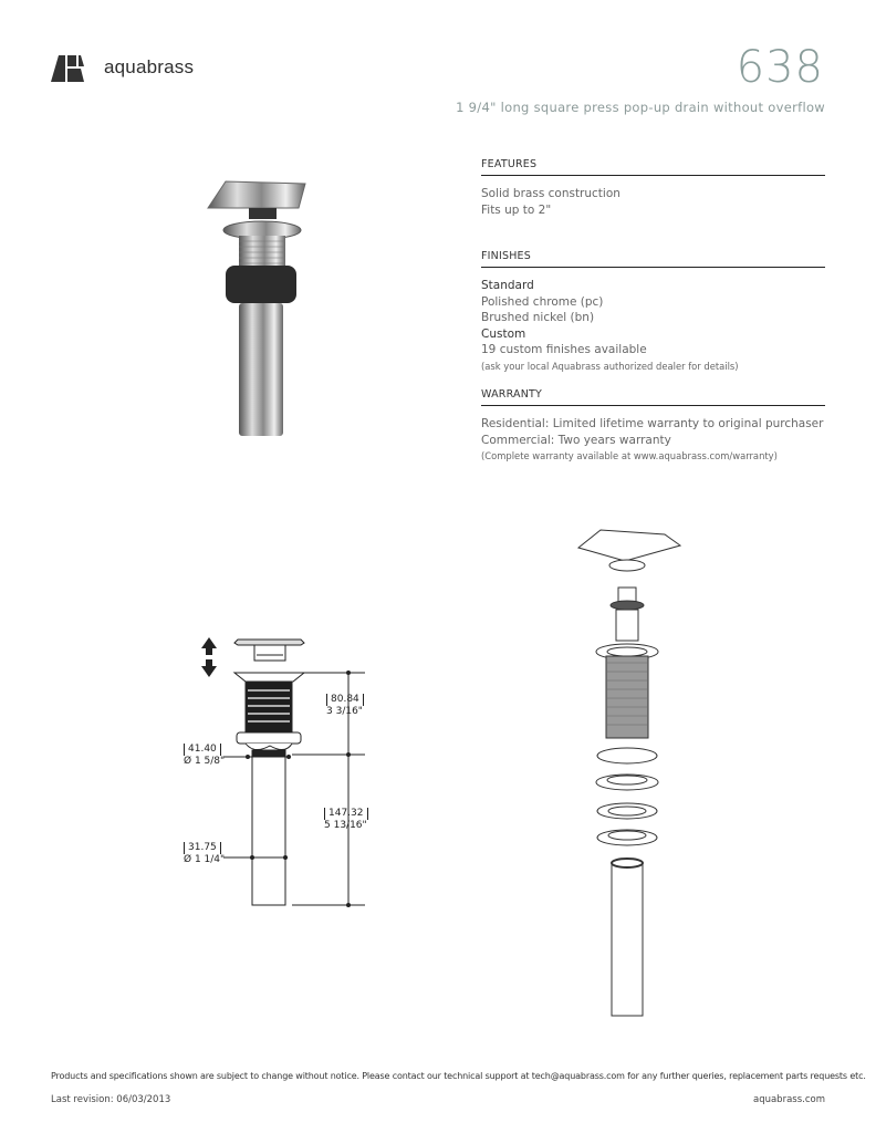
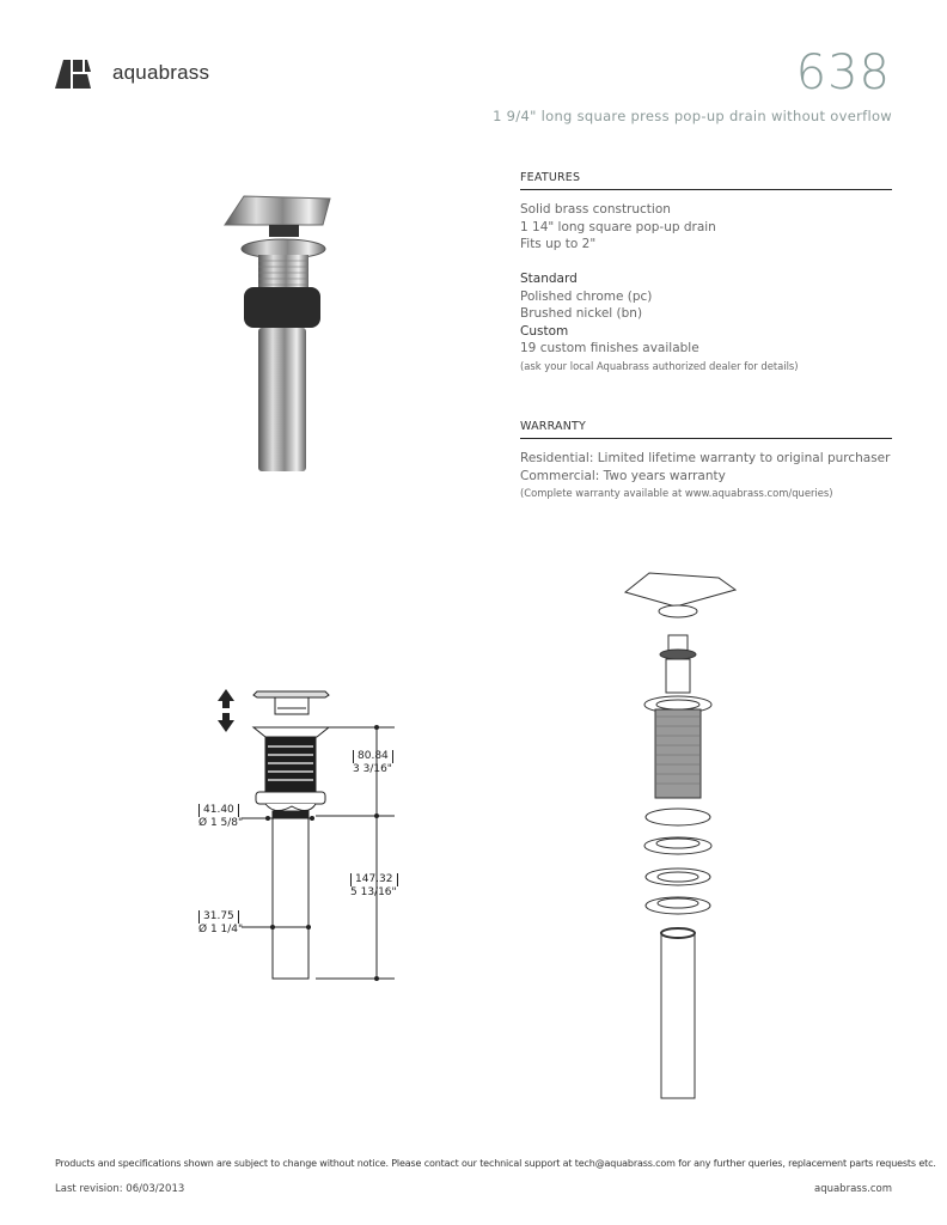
  aquabrass
  638
  1 9/4" long square press pop-up drain without overflow
  FEATURES
  Solid brass construction
+ 1 14" long square pop-up drain
  Fits up to 2"
- FINISHES
  Standard
  Polished chrome (pc)
  Brushed nickel (bn)
  Custom
  19 custom finishes available
  (ask your local Aquabrass authorized dealer for details)
  WARRANTY
  Residential: Limited lifetime warranty to original purchaser
  Commercial: Two years warranty
- (Complete warranty available at www.aquabrass.com/warranty)
+ (Complete warranty available at www.aquabrass.com/queries)
  80.84
  3 3/16"
  41.40
  Ø 1 5/8"
  147.32
  5 13/16"
  31.75
  Ø 1 1/4"
  Products and specifications shown are subject to change without notice. Please contact our technical support at tech@aquabrass.com for any further queries, replacement parts requests etc.
  Last revision: 06/03/2013
  aquabrass.com
